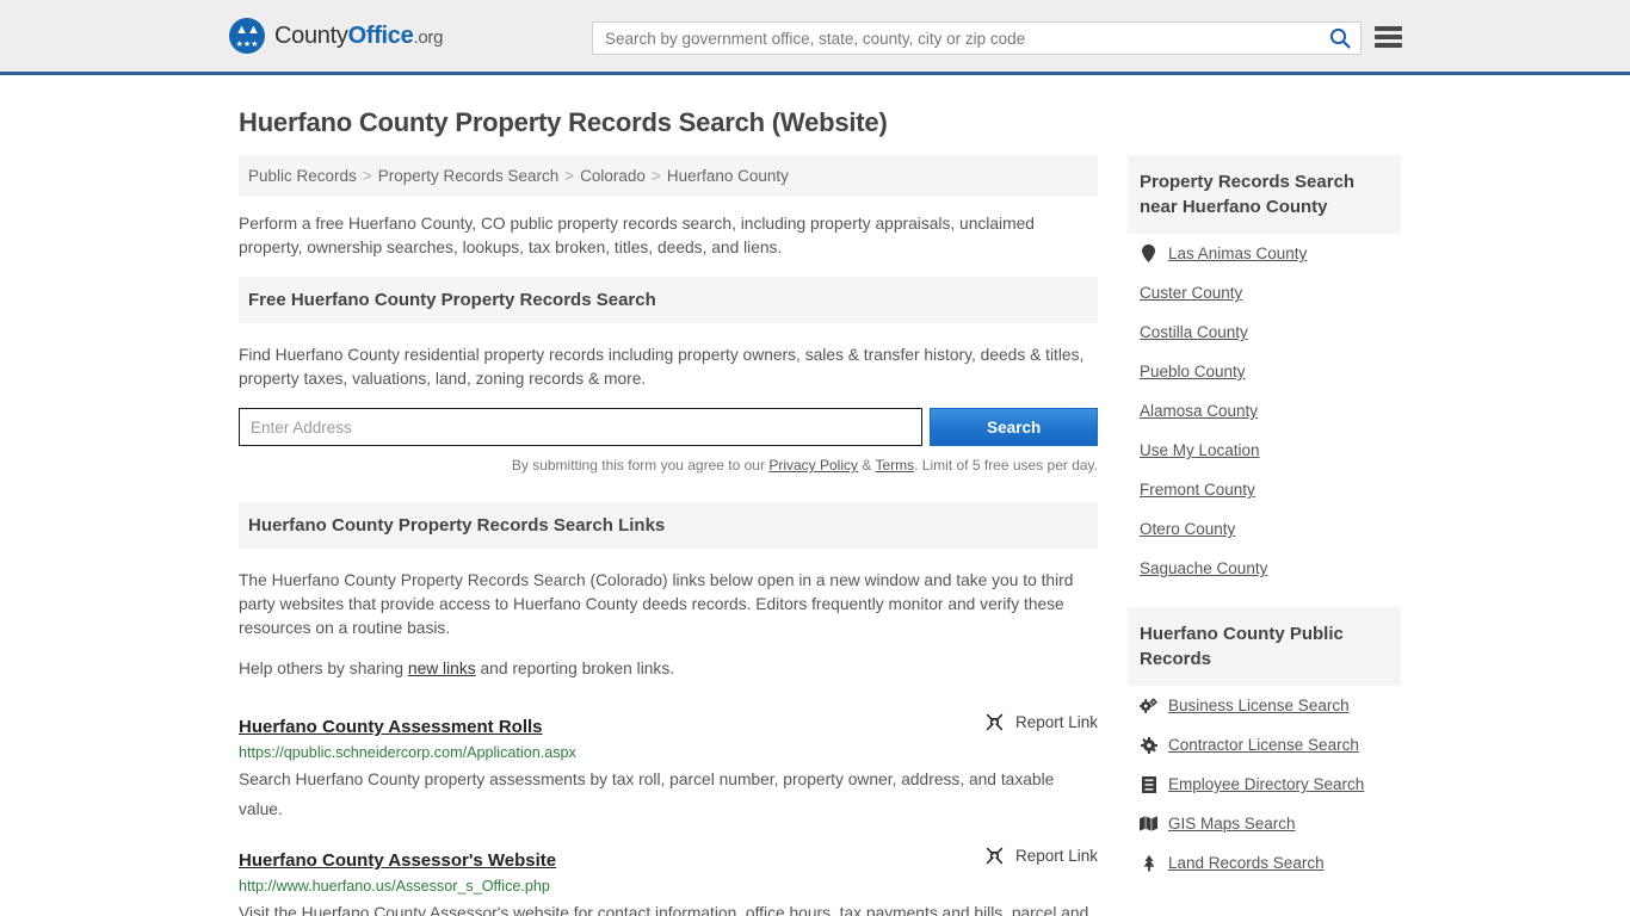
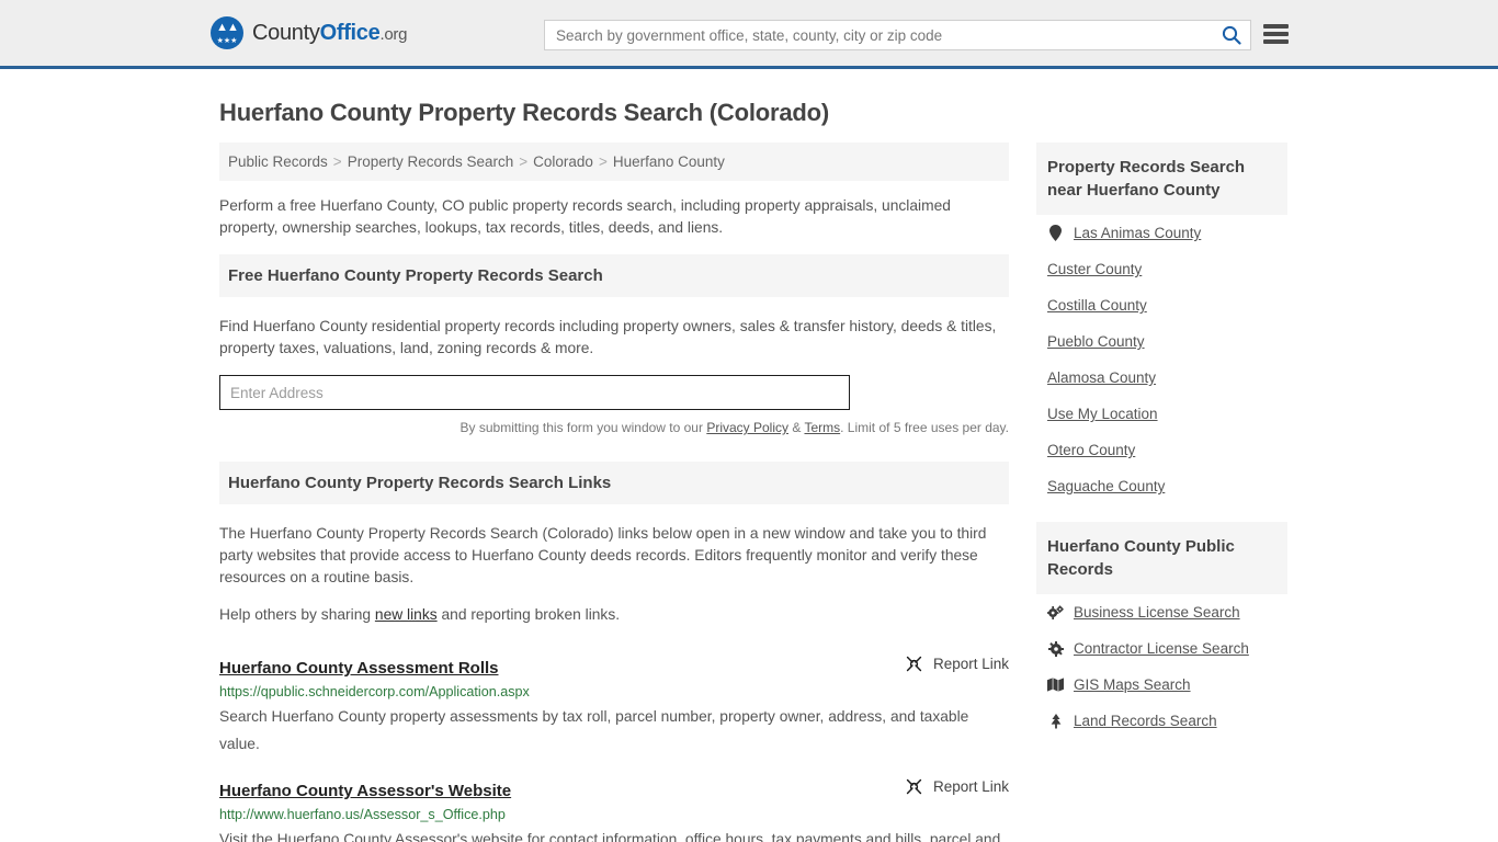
  ▲▲
  CountyOffice.org
  Search by government office, state, county, city or zip code
- Huerfano County Property Records Search (Website)
+ Huerfano County Property Records Search (Colorado)
  Public Records > Property Records Search > Colorado > Huerfano County
- Perform a free Huerfano County, CO public property records search, including property appraisals, unclaimed property, ownership searches, lookups, tax broken, titles, deeds, and liens.
+ Perform a free Huerfano County, CO public property records search, including property appraisals, unclaimed property, ownership searches, lookups, tax records, titles, deeds, and liens.
  Free Huerfano County Property Records Search
  Find Huerfano County residential property records including property owners, sales & transfer history, deeds & titles, property taxes, valuations, land, zoning records & more.
  Enter Address
- Search
- By submitting this form you agree to our Privacy Policy & Terms. Limit of 5 free uses per day.
+ By submitting this form you window to our Privacy Policy & Terms. Limit of 5 free uses per day.
  Huerfano County Property Records Search Links
  The Huerfano County Property Records Search (Colorado) links below open in a new window and take you to third party websites that provide access to Huerfano County deeds records. Editors frequently monitor and verify these resources on a routine basis.
  Help others by sharing new links and reporting broken links.
  Huerfano County Assessment Rolls
  Report Link
  https://qpublic.schneidercorp.com/Application.aspx
  Search Huerfano County property assessments by tax roll, parcel number, property owner, address, and taxable value.
  Huerfano County Assessor's Website
  Report Link
  http://www.huerfano.us/Assessor_s_Office.php
  Property Records Search near Huerfano County
  Las Animas County
  Custer County
  Costilla County
  Pueblo County
  Alamosa County
  Use My Location
- Fremont County
  Otero County
  Saguache County
  Huerfano County Public Records
  Business License Search
  Contractor License Search
- Employee Directory Search
  GIS Maps Search
  Land Records Search
